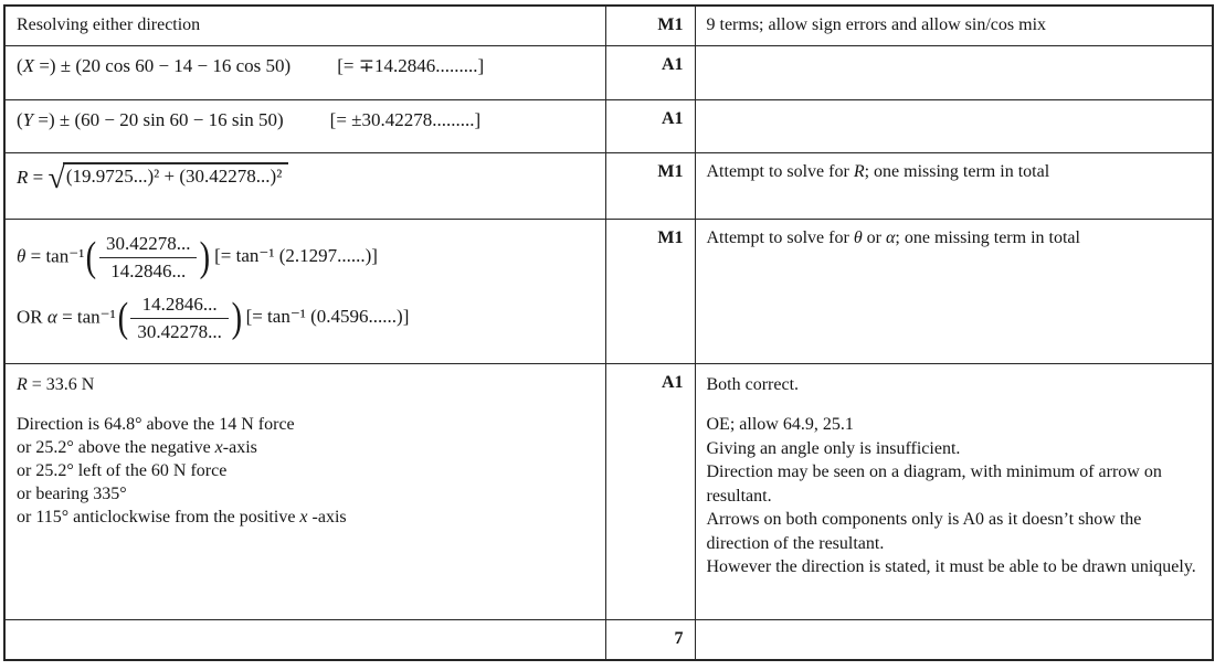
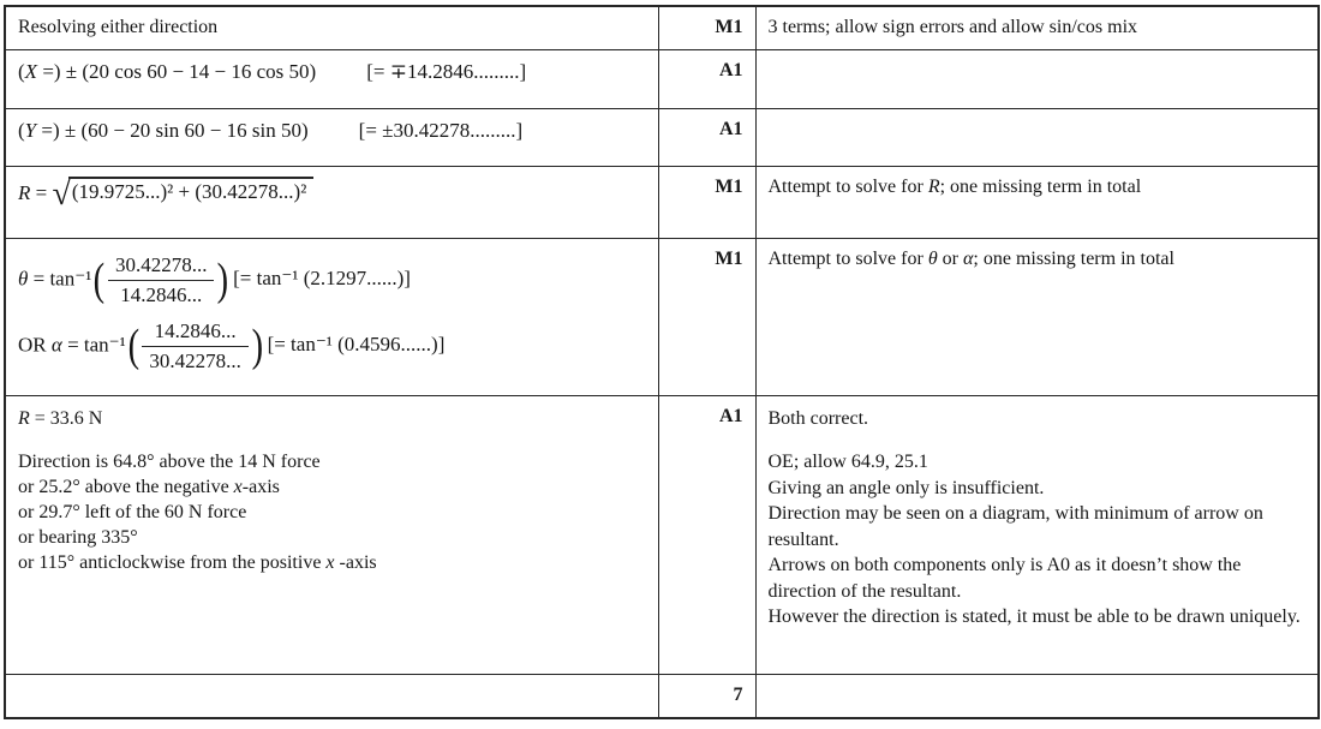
- Resolving either direction	M1	9 terms; allow sign errors and allow sin/cos mix
+ Resolving either direction	M1	3 terms; allow sign errors and allow sin/cos mix
  (X =) ± (20 cos 60 − 14 − 16 cos 50) [= ∓14.2846.........]	A1
  (Y =) ± (60 − 20 sin 60 − 16 sin 50) [= ±30.42278.........]	A1
  R = √ (19.9725...)² + (30.42278...)²	M1	Attempt to solve for R; one missing term in total
  θ = tan⁻¹( 30.42278...14.2846...) [= tan⁻¹ (2.1297......)] OR α = tan⁻¹( 14.2846...30.42278...) [= tan⁻¹ (0.4596......)]	M1	Attempt to solve for θ or α; one missing term in total
- R = 33.6 N Direction is 64.8° above the 14 N force or 25.2° above the negative x-axis or 25.2° left of the 60 N force or bearing 335° or 115° anticlockwise from the positive x -axis	A1	Both correct. OE; allow 64.9, 25.1 Giving an angle only is insufficient. Direction may be seen on a diagram, with minimum of arrow on resultant. Arrows on both components only is A0 as it doesn’t show the direction of the resultant. However the direction is stated, it must be able to be drawn uniquely.
+ R = 33.6 N Direction is 64.8° above the 14 N force or 25.2° above the negative x-axis or 29.7° left of the 60 N force or bearing 335° or 115° anticlockwise from the positive x -axis	A1	Both correct. OE; allow 64.9, 25.1 Giving an angle only is insufficient. Direction may be seen on a diagram, with minimum of arrow on resultant. Arrows on both components only is A0 as it doesn’t show the direction of the resultant. However the direction is stated, it must be able to be drawn uniquely.
  	7
